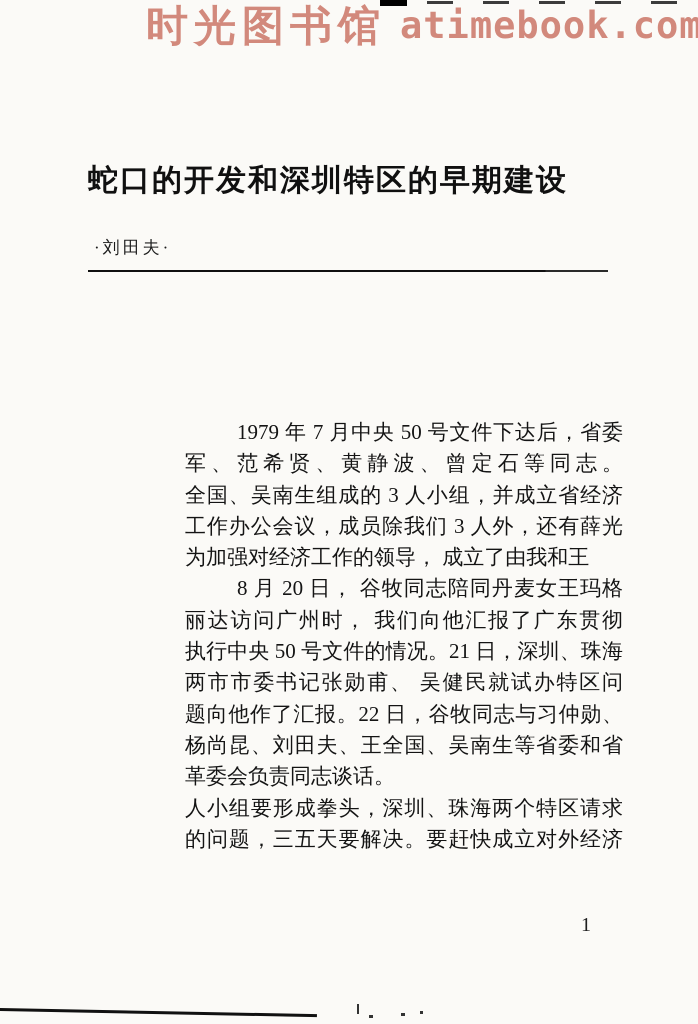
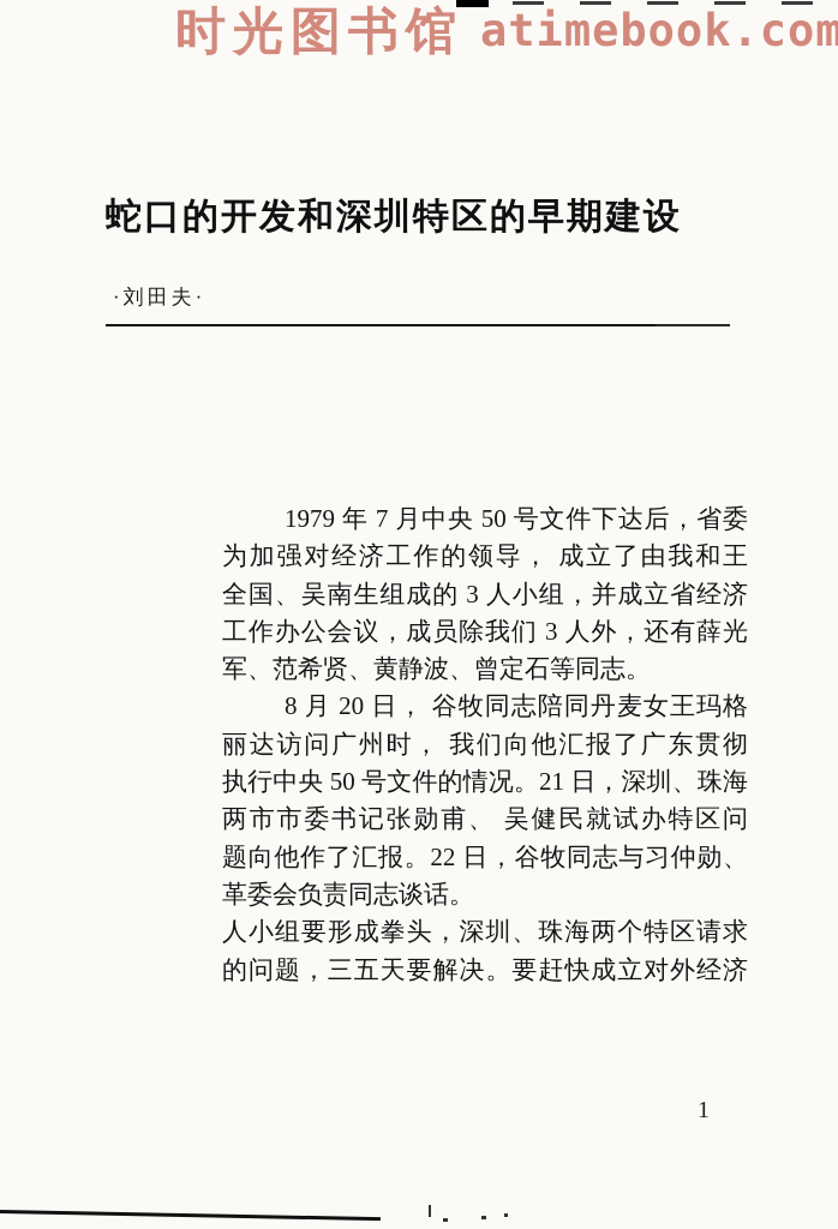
  时光图书馆 atimebook.com
  蛇口的开发和深圳特区的早期建设
  ·刘田夫·
  1979 年 7 月中央 50 号文件下达后，省委
- 军、范希贤、黄静波、曾定石等同志。
+ 为加强对经济工作的领导， 成立了由我和王
  全国、吴南生组成的 3 人小组，并成立省经济
  工作办公会议，成员除我们 3 人外，还有薛光
- 为加强对经济工作的领导， 成立了由我和王
+ 军、范希贤、黄静波、曾定石等同志。
  8 月 20 日， 谷牧同志陪同丹麦女王玛格
  丽达访问广州时， 我们向他汇报了广东贯彻
  执行中央 50 号文件的情况。21 日，深圳、珠海
  两市市委书记张勋甫、 吴健民就试办特区问
  题向他作了汇报。22 日，谷牧同志与习仲勋、
- 杨尚昆、刘田夫、王全国、吴南生等省委和省
  革委会负责同志谈话。
  人小组要形成拳头，深圳、珠海两个特区请求
  的问题，三五天要解决。要赶快成立对外经济
  1
